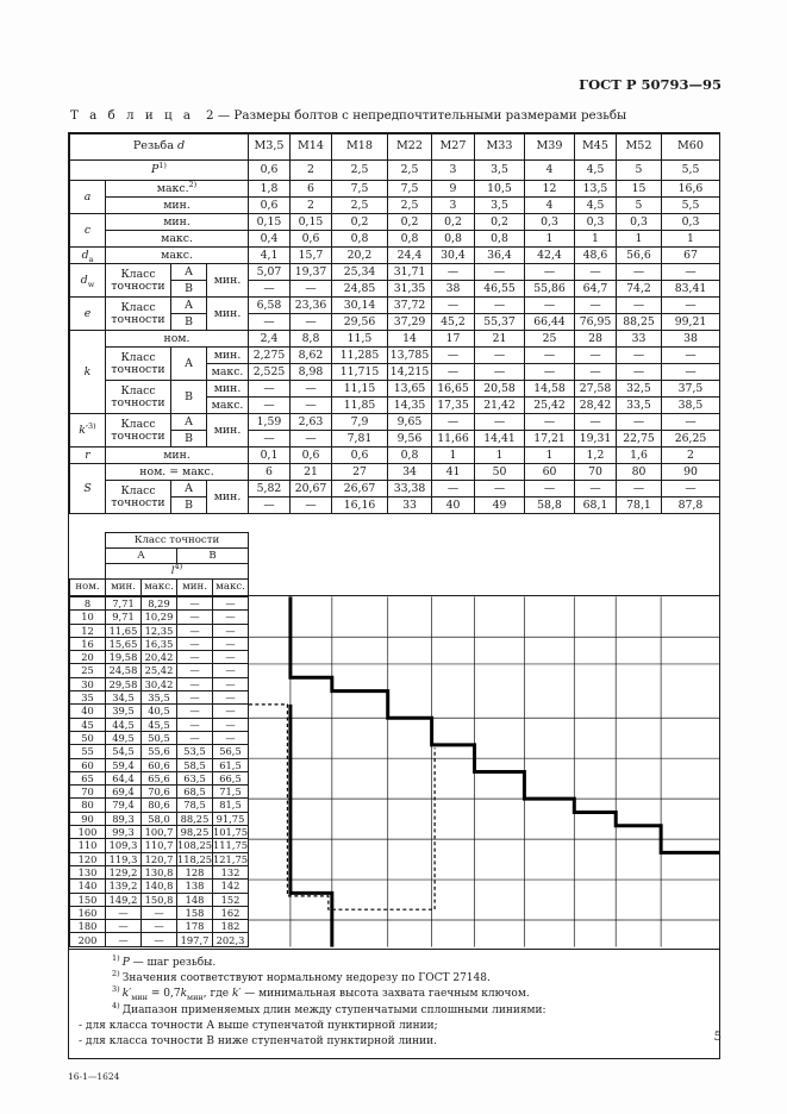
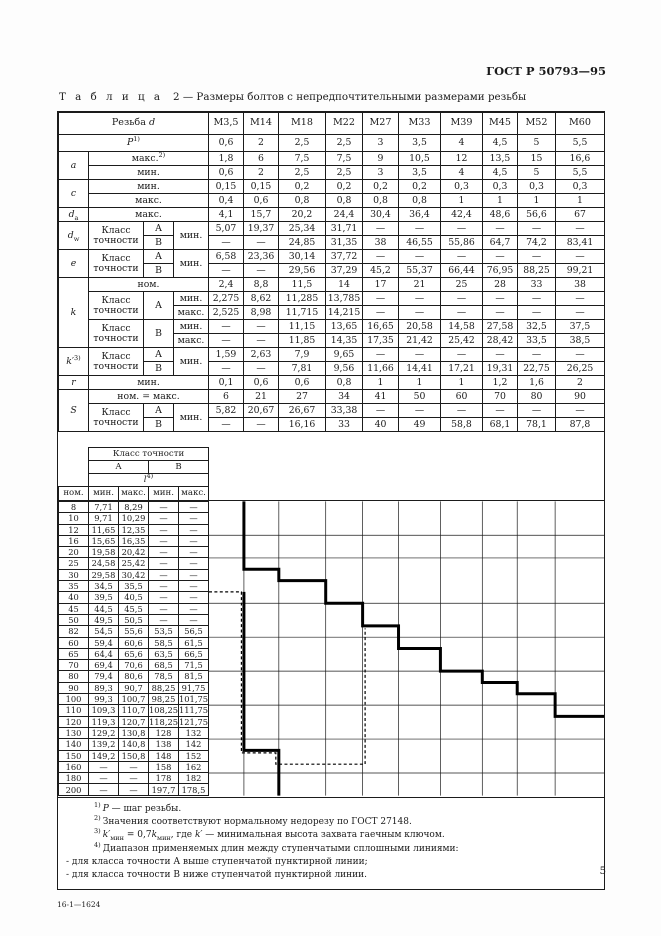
  ГОСТ Р 50793—95
  Т а б л и ц а 2 — Размеры болтов с непредпочтительными размерами резьбы
  Резьба d	М3,5	М14	М18	М22	М27	М33	М39	М45	М52	М60
  P1)	0,6	2	2,5	2,5	3	3,5	4	4,5	5	5,5
  a	макс.2)	1,8	6	7,5	7,5	9	10,5	12	13,5	15	16,6
  мин.	0,6	2	2,5	2,5	3	3,5	4	4,5	5	5,5
  c	мин.	0,15	0,15	0,2	0,2	0,2	0,2	0,3	0,3	0,3	0,3
  макс.	0,4	0,6	0,8	0,8	0,8	0,8	1	1	1	1
  da	макс.	4,1	15,7	20,2	24,4	30,4	36,4	42,4	48,6	56,6	67
  dw	Класс точности	А	мин.	5,07	19,37	25,34	31,71	—	—	—	—	—	—
  В	—	—	24,85	31,35	38	46,55	55,86	64,7	74,2	83,41
  e	Класс точности	А	мин.	6,58	23,36	30,14	37,72	—	—	—	—	—	—
  В	—	—	29,56	37,29	45,2	55,37	66,44	76,95	88,25	99,21
  k	ном.	2,4	8,8	11,5	14	17	21	25	28	33	38
  Класс точности	А	мин.	2,275	8,62	11,285	13,785	—	—	—	—	—	—
  макс.	2,525	8,98	11,715	14,215	—	—	—	—	—	—
  Класс точности	В	мин.	—	—	11,15	13,65	16,65	20,58	14,58	27,58	32,5	37,5
  макс.	—	—	11,85	14,35	17,35	21,42	25,42	28,42	33,5	38,5
  k′3)	Класс точности	А	мин.	1,59	2,63	7,9	9,65	—	—	—	—	—	—
  В	—	—	7,81	9,56	11,66	14,41	17,21	19,31	22,75	26,25
  r	мин.	0,1	0,6	0,6	0,8	1	1	1	1,2	1,6	2
  S	ном. = макс.	6	21	27	34	41	50	60	70	80	90
  Класс точности	А	мин.	5,82	20,67	26,67	33,38	—	—	—	—	—	—
  В	—	—	16,16	33	40	49	58,8	68,1	78,1	87,8
  	Класс точности
  	А	В
  	l4)
  ном.	мин.	макс.	мин.	макс.
  8	7,71	8,29	—	—
  10	9,71	10,29	—	—
  12	11,65	12,35	—	—
  16	15,65	16,35	—	—
  20	19,58	20,42	—	—
  25	24,58	25,42	—	—
  30	29,58	30,42	—	—
  35	34,5	35,5	—	—
  40	39,5	40,5	—	—
  45	44,5	45,5	—	—
  50	49,5	50,5	—	—
- 55	54,5	55,6	53,5	56,5
+ 82	54,5	55,6	53,5	56,5
  60	59,4	60,6	58,5	61,5
  65	64,4	65,6	63,5	66,5
  70	69,4	70,6	68,5	71,5
  80	79,4	80,6	78,5	81,5
- 90	89,3	58,0	88,25	91,75
+ 90	89,3	90,7	88,25	91,75
  100	99,3	100,7	98,25	101,75
  110	109,3	110,7	108,25	111,75
  120	119,3	120,7	118,25	121,75
  130	129,2	130,8	128	132
  140	139,2	140,8	138	142
  150	149,2	150,8	148	152
  160	—	—	158	162
  180	—	—	178	182
- 200	—	—	197,7	202,3
+ 200	—	—	197,7	178,5
  1) P — шаг резьбы.
  2) Значения соответствуют нормальному недорезу по ГОСТ 27148.
  3) k′мин = 0,7kмин, где k′ — минимальная высота захвата гаечным ключом.
  4) Диапазон применяемых длин между ступенчатыми сплошными линиями:
  - для класса точности А выше ступенчатой пунктирной линии;
  - для класса точности В ниже ступенчатой пунктирной линии.
  5
  16-1—1624
